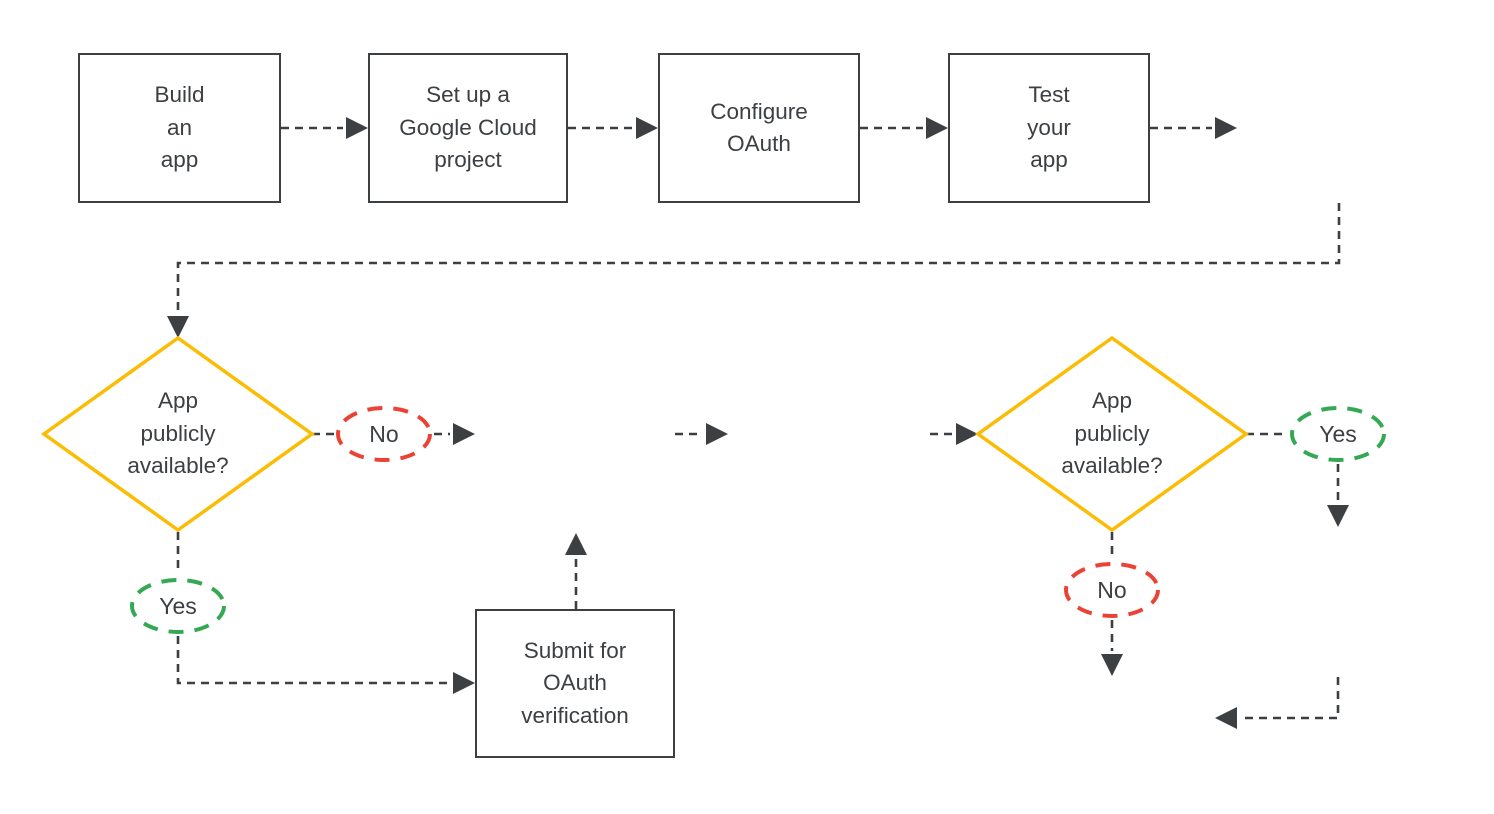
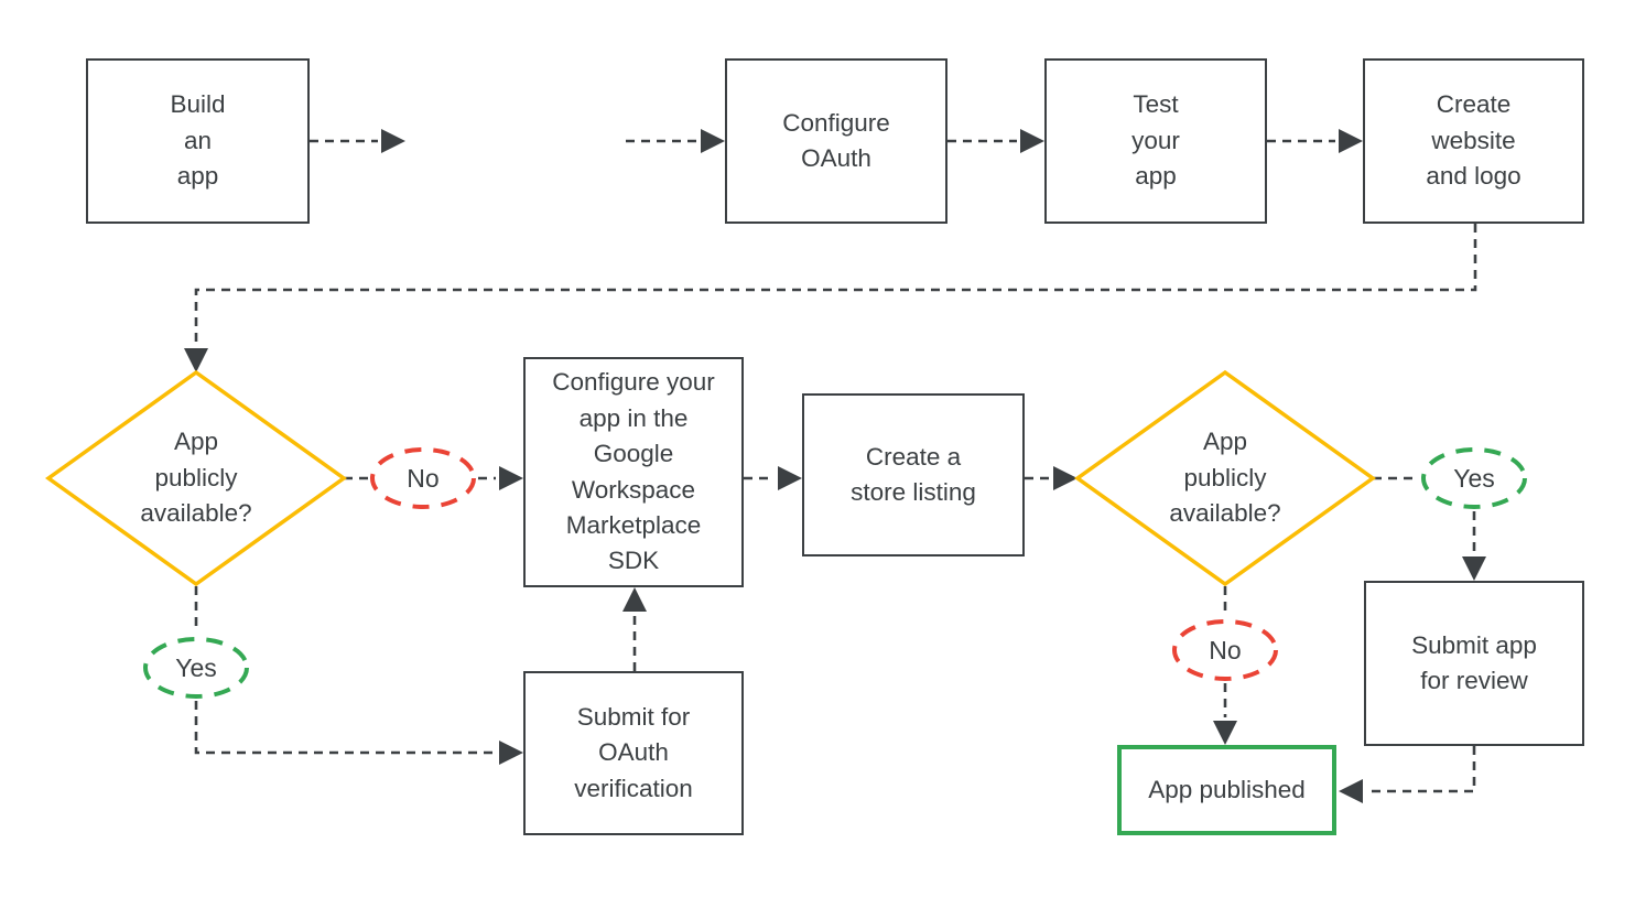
  Build
  an
  app
- Set up a
- Google Cloud
- project
  Configure
  OAuth
  Test
  your
  app
+ Create
+ website
+ and logo
  App
  publicly
  available?
  No
+ Configure your
+ app in the
+ Google
+ Workspace
+ Marketplace
+ SDK
+ Create a
+ store listing
  App
  publicly
  available?
  Yes
  Yes
  No
  Submit for
  OAuth
  verification
+ Submit app
+ for review
+ App published
